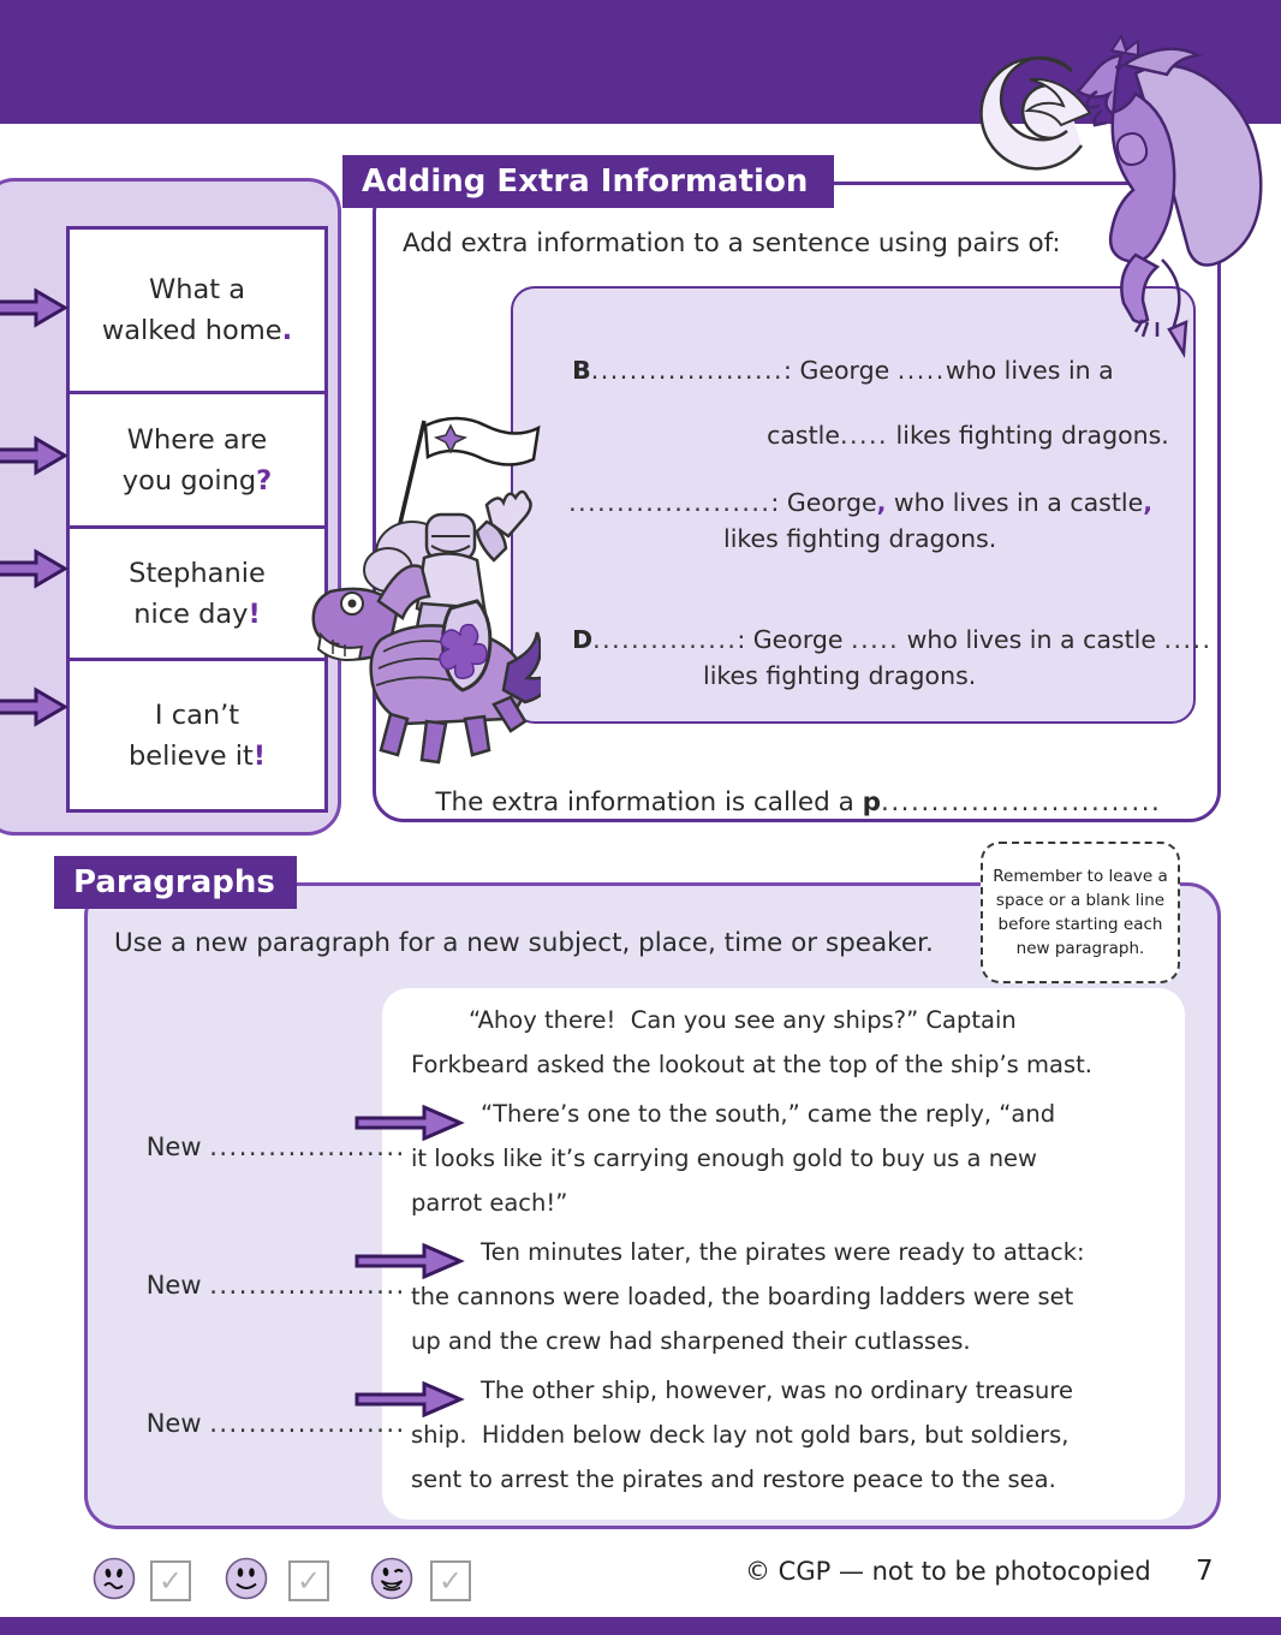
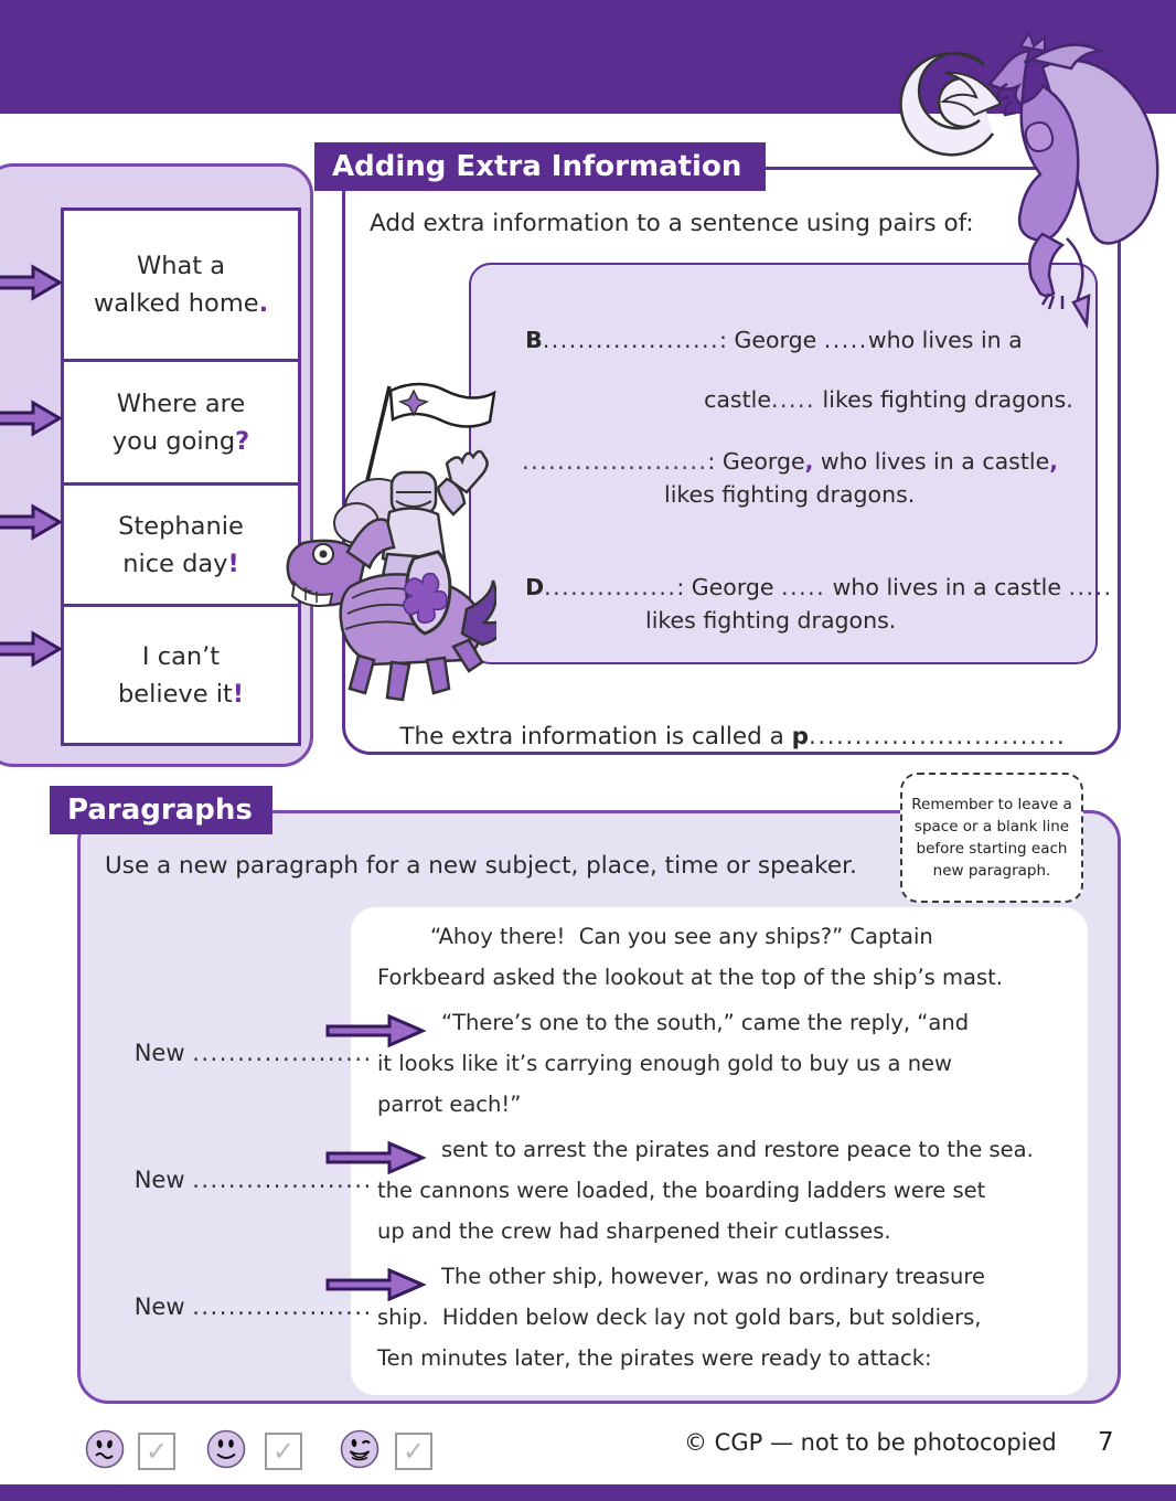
  What a
  walked home.
  Where are
  you going?
  Stephanie
  nice day!
  I can’t
  believe it!
  Adding Extra Information
  Add extra information to a sentence using pairs of:
  B....................: George .....who lives in a
  castle..... likes fighting dragons.
  .....................: George, who lives in a castle,
  likes fighting dragons.
  D...............: George ..... who lives in a castle .....
  likes fighting dragons.
  The extra information is called a p............................
  Paragraphs
  Use a new paragraph for a new subject, place, time or speaker.
  Remember to leave a
  space or a blank line
  before starting each
  new paragraph.
  “Ahoy there! Can you see any ships?” Captain
  Forkbeard asked the lookout at the top of the ship’s mast.
  “There’s one to the south,” came the reply, “and
  it looks like it’s carrying enough gold to buy us a new
  parrot each!”
- Ten minutes later, the pirates were ready to attack:
+ sent to arrest the pirates and restore peace to the sea.
  the cannons were loaded, the boarding ladders were set
  up and the crew had sharpened their cutlasses.
  The other ship, however, was no ordinary treasure
  ship. Hidden below deck lay not gold bars, but soldiers,
- sent to arrest the pirates and restore peace to the sea.
+ Ten minutes later, the pirates were ready to attack:
  New ....................
  New ....................
  New ....................
  ✓
  ✓
  ✓
  © CGP — not to be photocopied
  7
